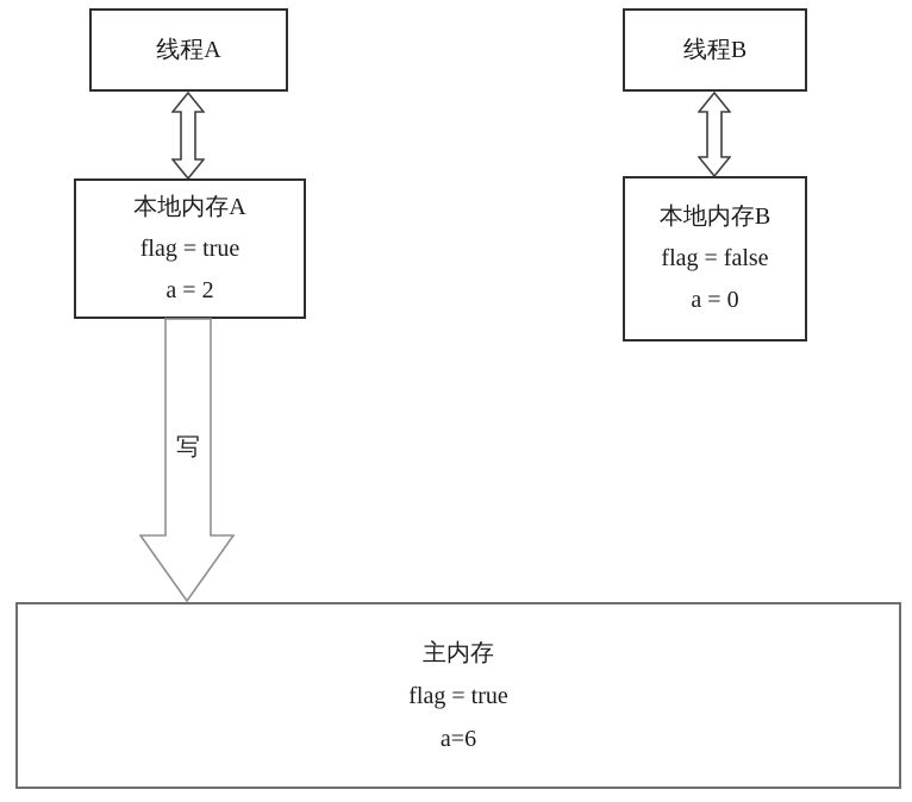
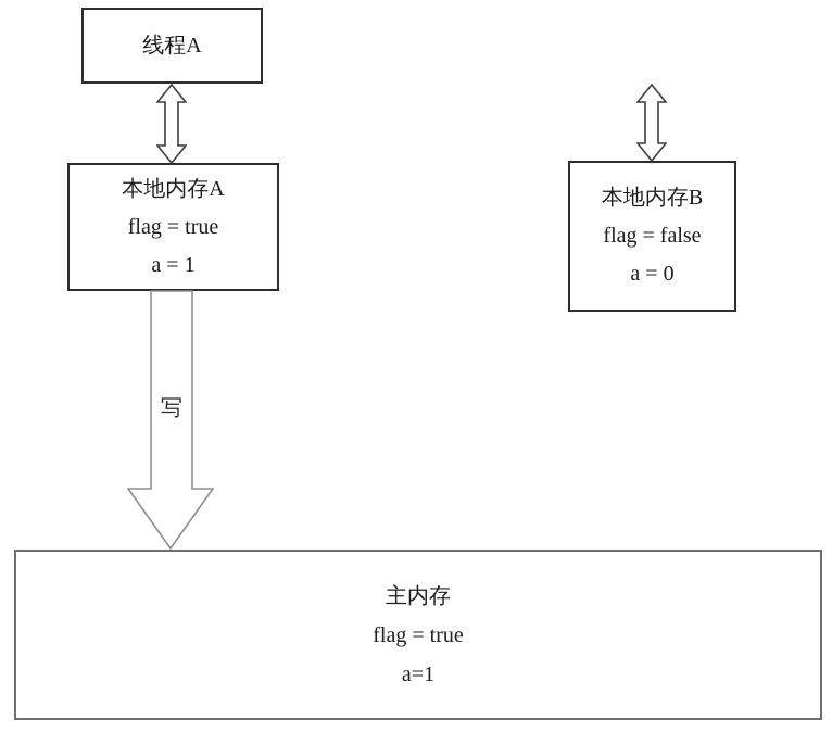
  线程A
- 线程B
  本地内存A
  flag = true
- a = 2
+ a = 1
  本地内存B
  flag = false
  a = 0
  写
  主内存
  flag = true
- a=6
+ a=1
